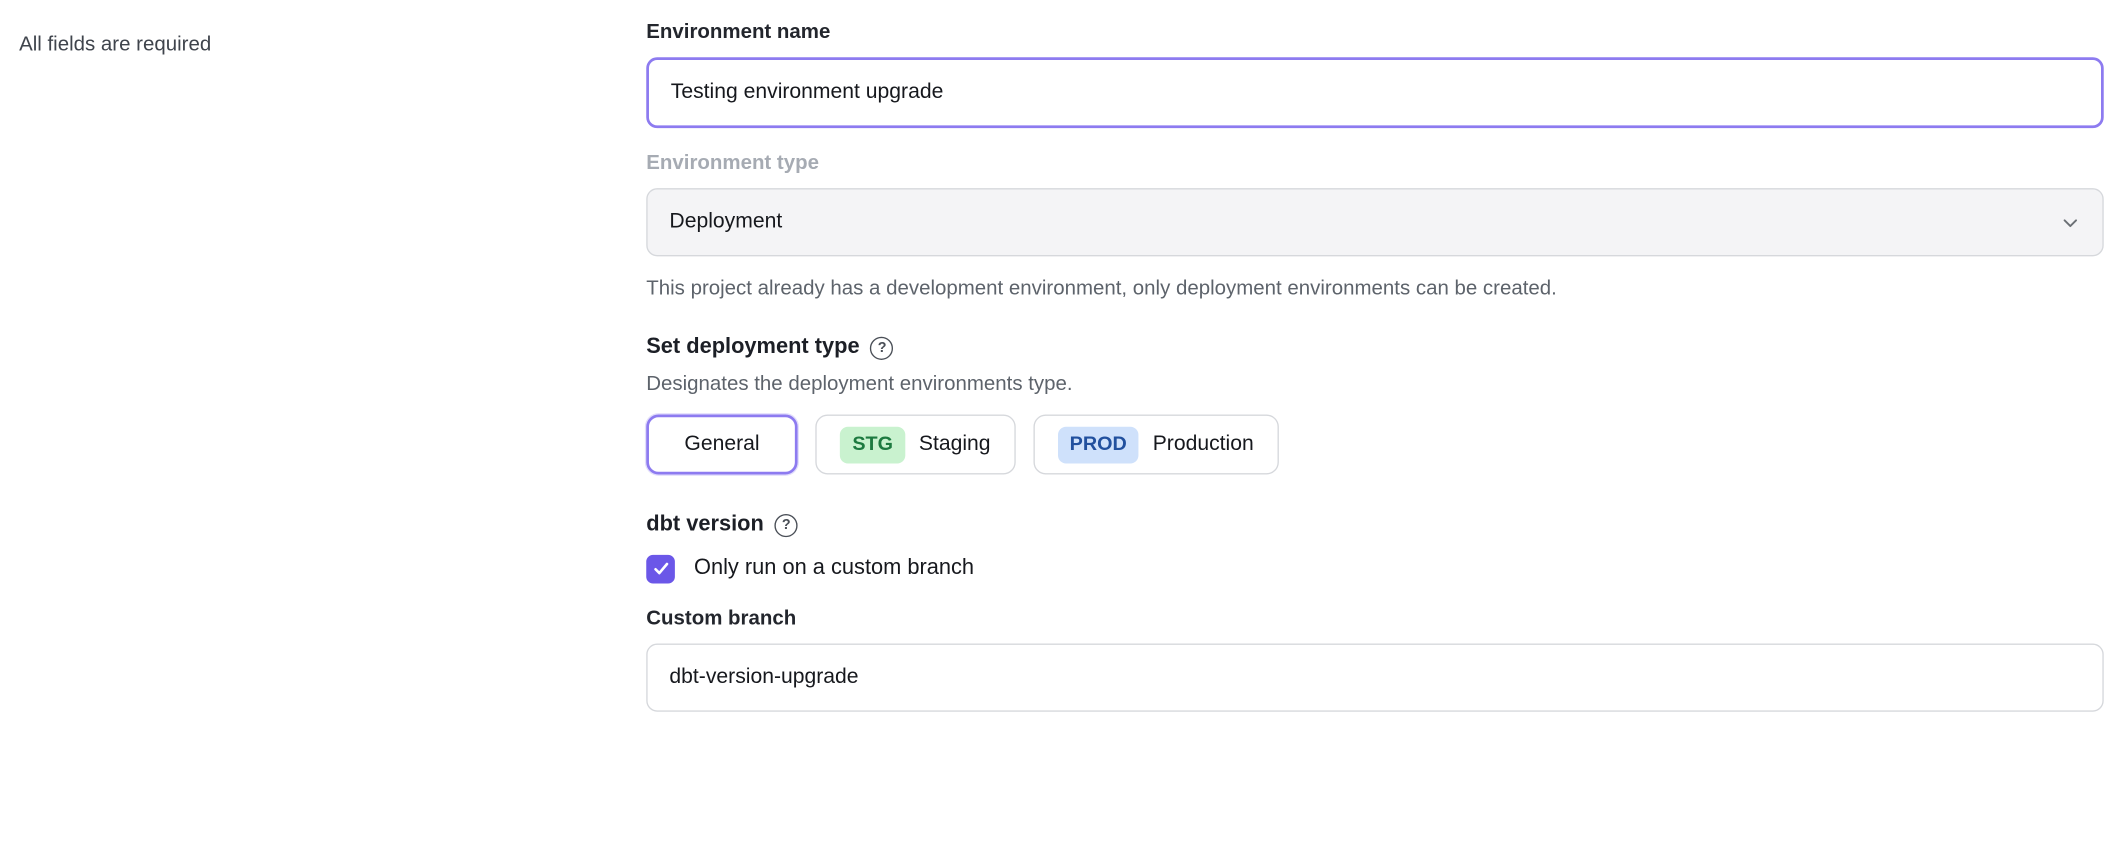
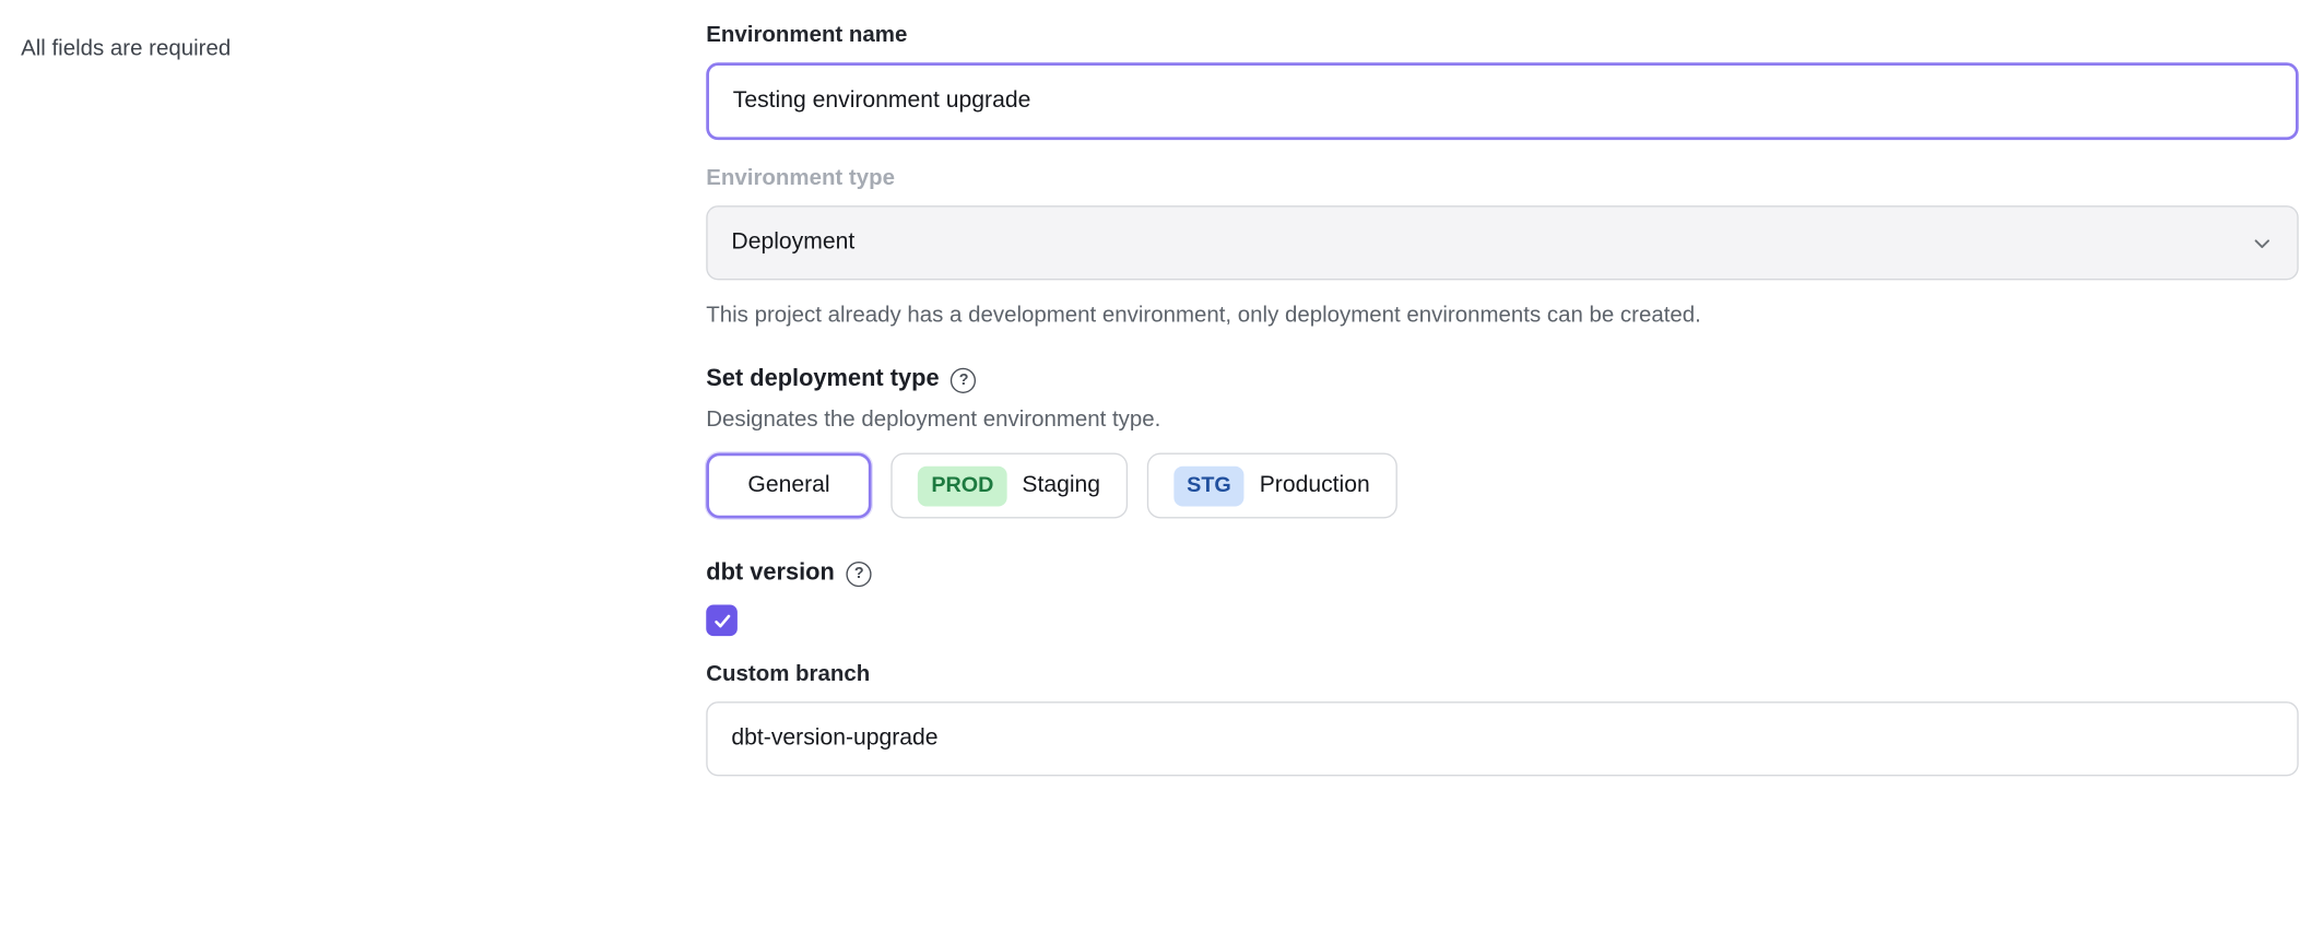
  All fields are required
  Environment name
  Testing environment upgrade
  Environment type
  Deployment
  This project already has a development environment, only deployment environments can be created.
  Set deployment type
  ?
- Designates the deployment environments type.
+ Designates the deployment environment type.
  General
- STG
+ PROD
  Staging
- PROD
+ STG
  Production
  dbt version
  ?
- Only run on a custom branch
  Custom branch
  dbt-version-upgrade
